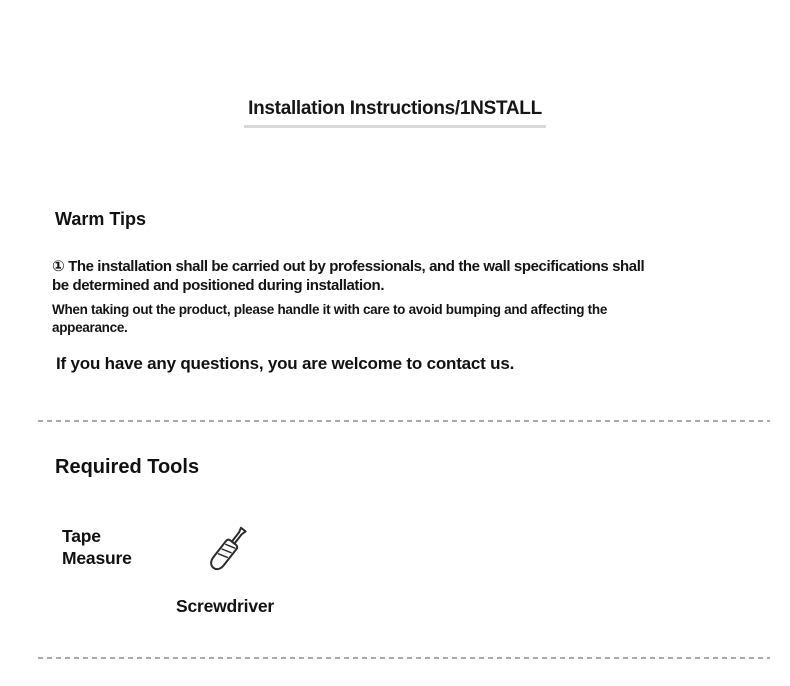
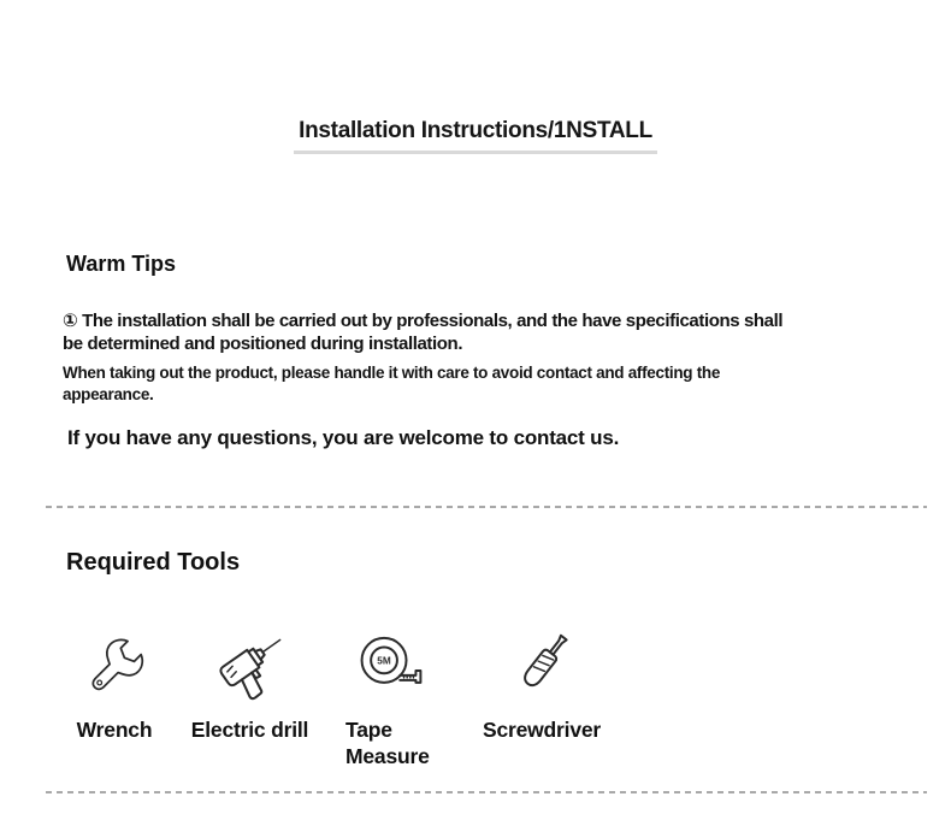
  Installation Instructions/1NSTALL
  Warm Tips
- ① The installation shall be carried out by professionals, and the wall specifications shall be determined and positioned during installation.
+ ① The installation shall be carried out by professionals, and the have specifications shall be determined and positioned during installation.
- When taking out the product, please handle it with care to avoid bumping and affecting the appearance.
+ When taking out the product, please handle it with care to avoid contact and affecting the appearance.
  If you have any questions, you are welcome to contact us.
  Required Tools
+ Wrench
+ Electric drill
+ 5M
  Tape Measure
  Screwdriver
